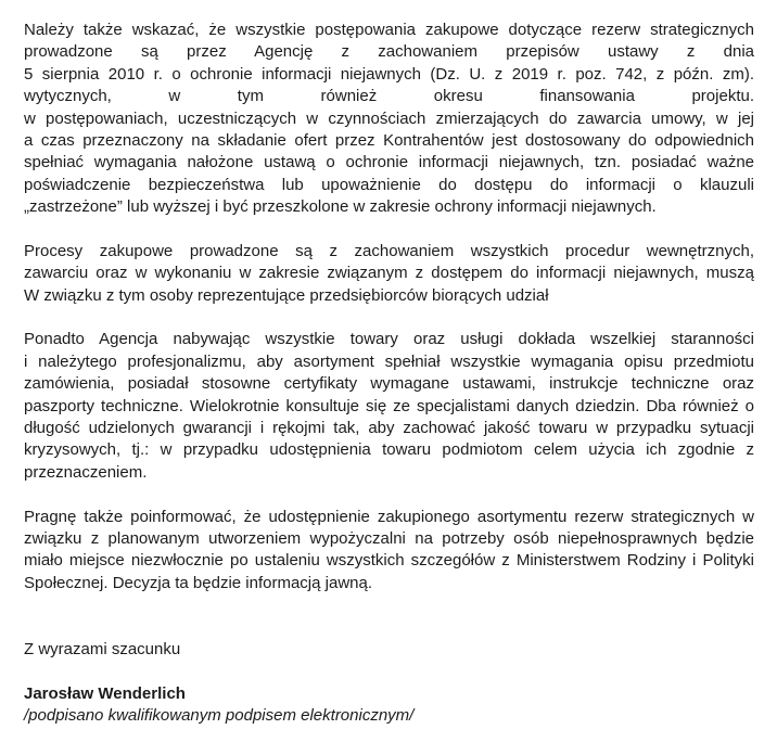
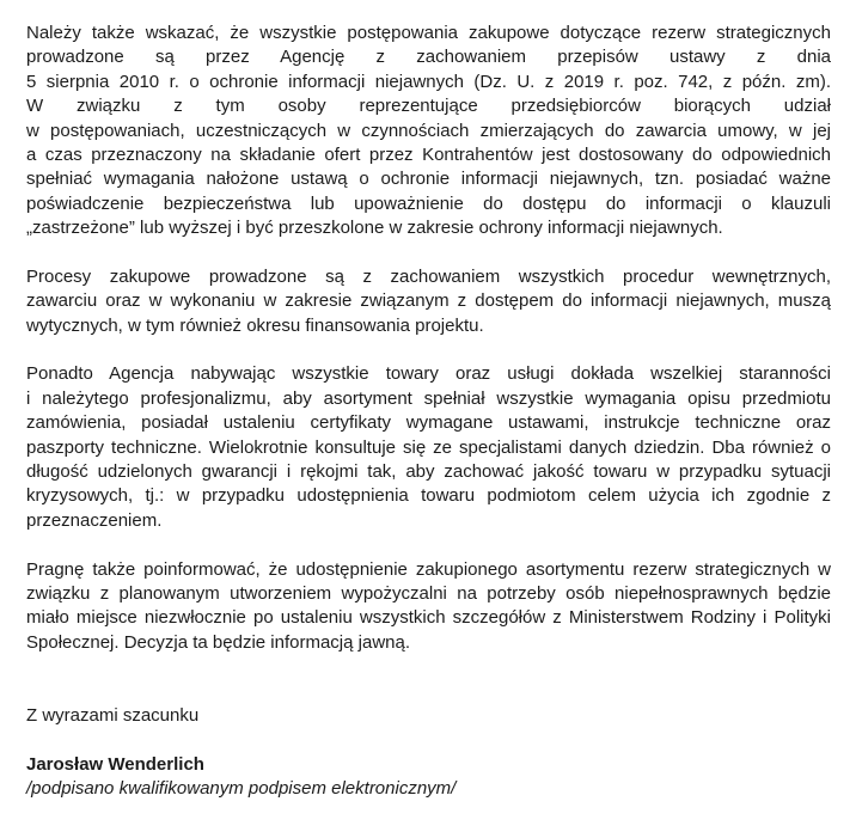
  Należy także wskazać, że wszystkie postępowania zakupowe dotyczące rezerw strategicznych
  prowadzone są przez Agencję z zachowaniem przepisów ustawy z dnia
  5 sierpnia 2010 r. o ochronie informacji niejawnych (Dz. U. z 2019 r. poz. 742, z późn. zm).
- wytycznych, w tym również okresu finansowania projektu.
+ W związku z tym osoby reprezentujące przedsiębiorców biorących udział
  w postępowaniach, uczestniczących w czynnościach zmierzających do zawarcia umowy, w jej
  a czas przeznaczony na składanie ofert przez Kontrahentów jest dostosowany do odpowiednich
  spełniać wymagania nałożone ustawą o ochronie informacji niejawnych, tzn. posiadać ważne
  poświadczenie bezpieczeństwa lub upoważnienie do dostępu do informacji o klauzuli
  „zastrzeżone” lub wyższej i być przeszkolone w zakresie ochrony informacji niejawnych.
  Procesy zakupowe prowadzone są z zachowaniem wszystkich procedur wewnętrznych,
  zawarciu oraz w wykonaniu w zakresie związanym z dostępem do informacji niejawnych, muszą
- W związku z tym osoby reprezentujące przedsiębiorców biorących udział
+ wytycznych, w tym również okresu finansowania projektu.
  Ponadto Agencja nabywając wszystkie towary oraz usługi dokłada wszelkiej staranności
  i należytego profesjonalizmu, aby asortyment spełniał wszystkie wymagania opisu przedmiotu
- zamówienia, posiadał stosowne certyfikaty wymagane ustawami, instrukcje techniczne oraz
+ zamówienia, posiadał ustaleniu certyfikaty wymagane ustawami, instrukcje techniczne oraz
  paszporty techniczne. Wielokrotnie konsultuje się ze specjalistami danych dziedzin. Dba również o
  długość udzielonych gwarancji i rękojmi tak, aby zachować jakość towaru w przypadku sytuacji
  kryzysowych, tj.: w przypadku udostępnienia towaru podmiotom celem użycia ich zgodnie z
  przeznaczeniem.
  Pragnę także poinformować, że udostępnienie zakupionego asortymentu rezerw strategicznych w
  związku z planowanym utworzeniem wypożyczalni na potrzeby osób niepełnosprawnych będzie
  miało miejsce niezwłocznie po ustaleniu wszystkich szczegółów z Ministerstwem Rodziny i Polityki
  Społecznej. Decyzja ta będzie informacją jawną.
  Z wyrazami szacunku
  Jarosław Wenderlich
  /podpisano kwalifikowanym podpisem elektronicznym/
